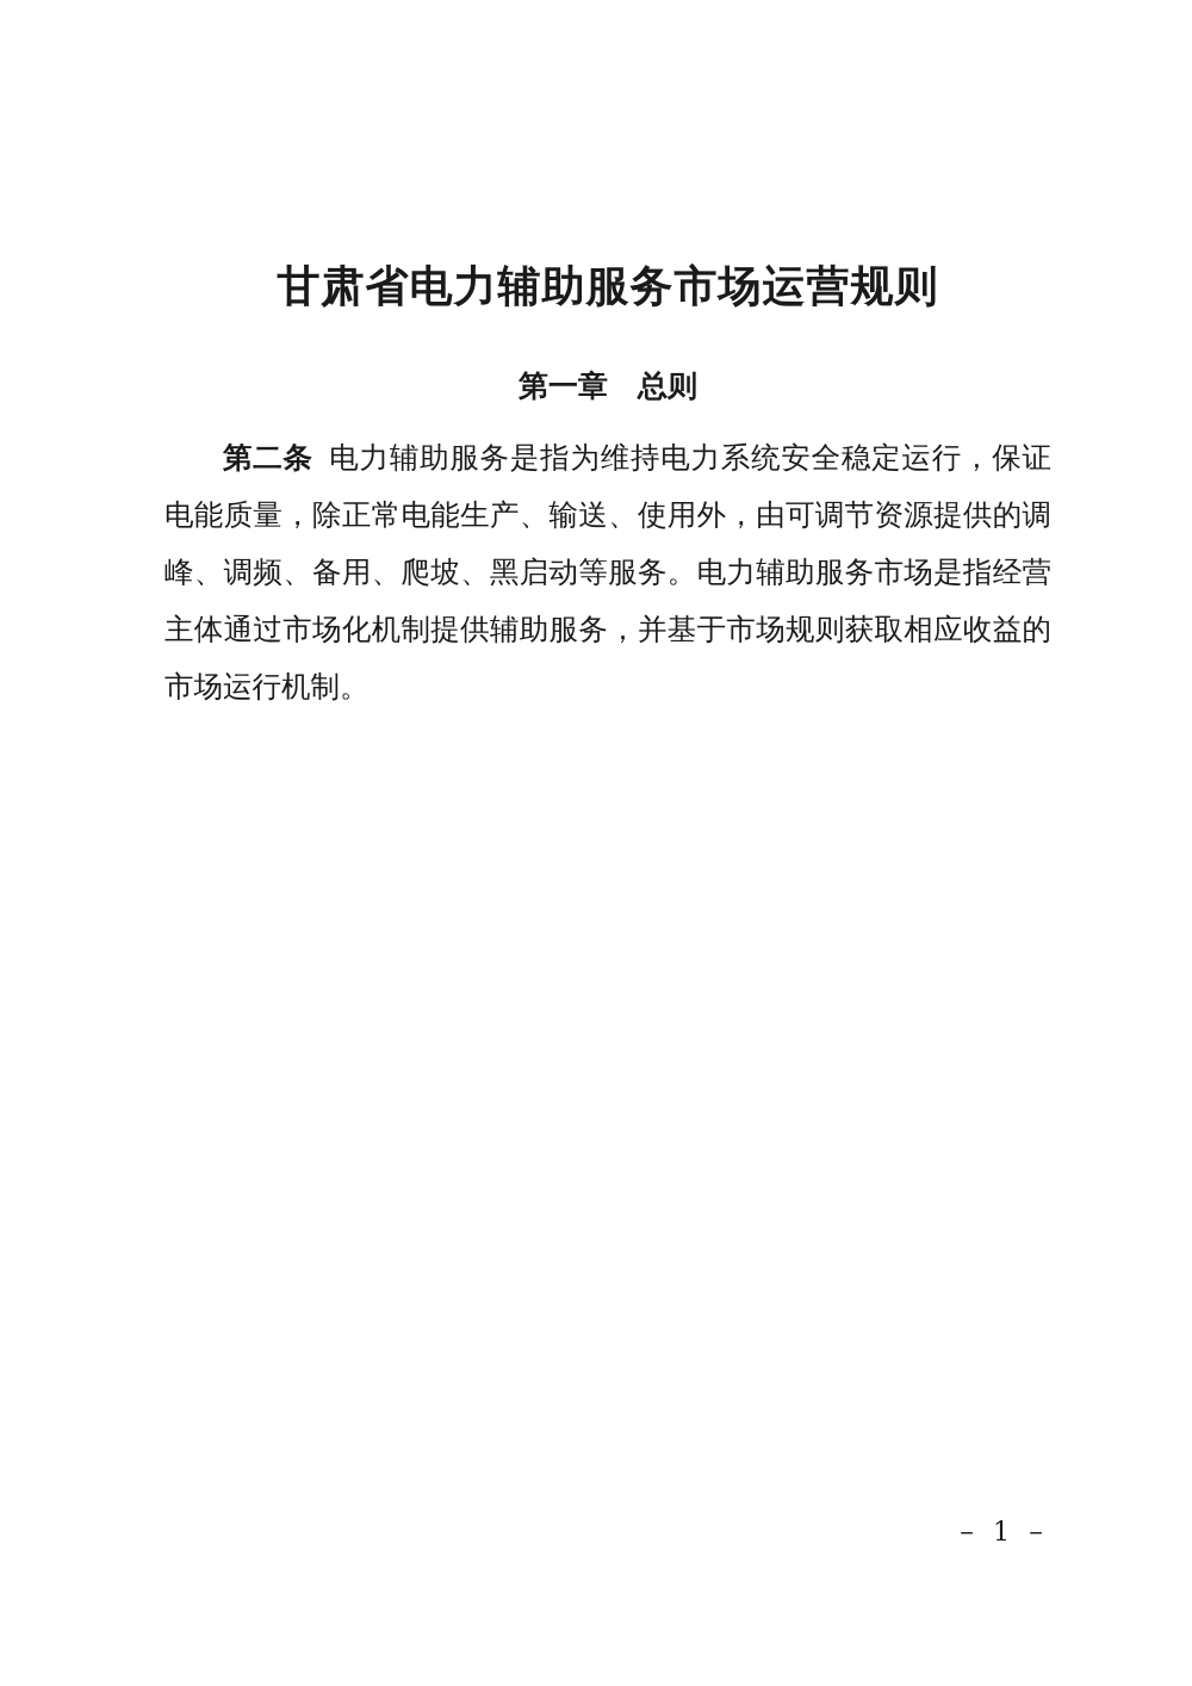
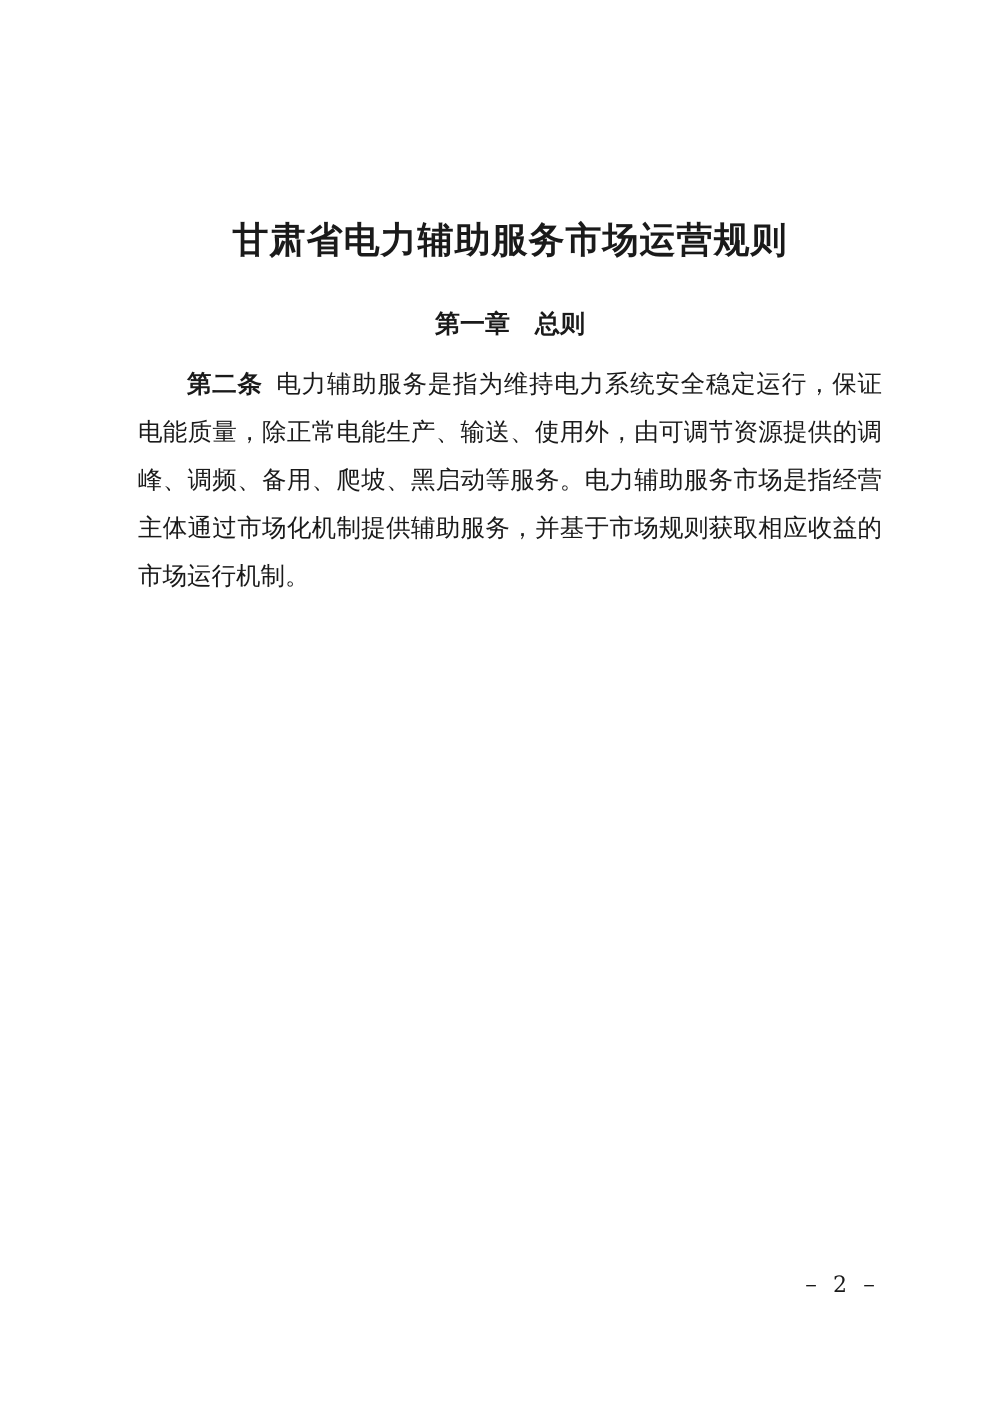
  甘肃省电力辅助服务市场运营规则
  第一章 总则
  第二条 电力辅助服务是指为维持电力系统安全稳定运行，保证电能质量，除正常电能生产、输送、使用外，由可调节资源提供的调峰、调频、备用、爬坡、黑启动等服务。电力辅助服务市场是指经营主体通过市场化机制提供辅助服务，并基于市场规则获取相应收益的市场运行机制。
- － 1 －
+ － 2 －
